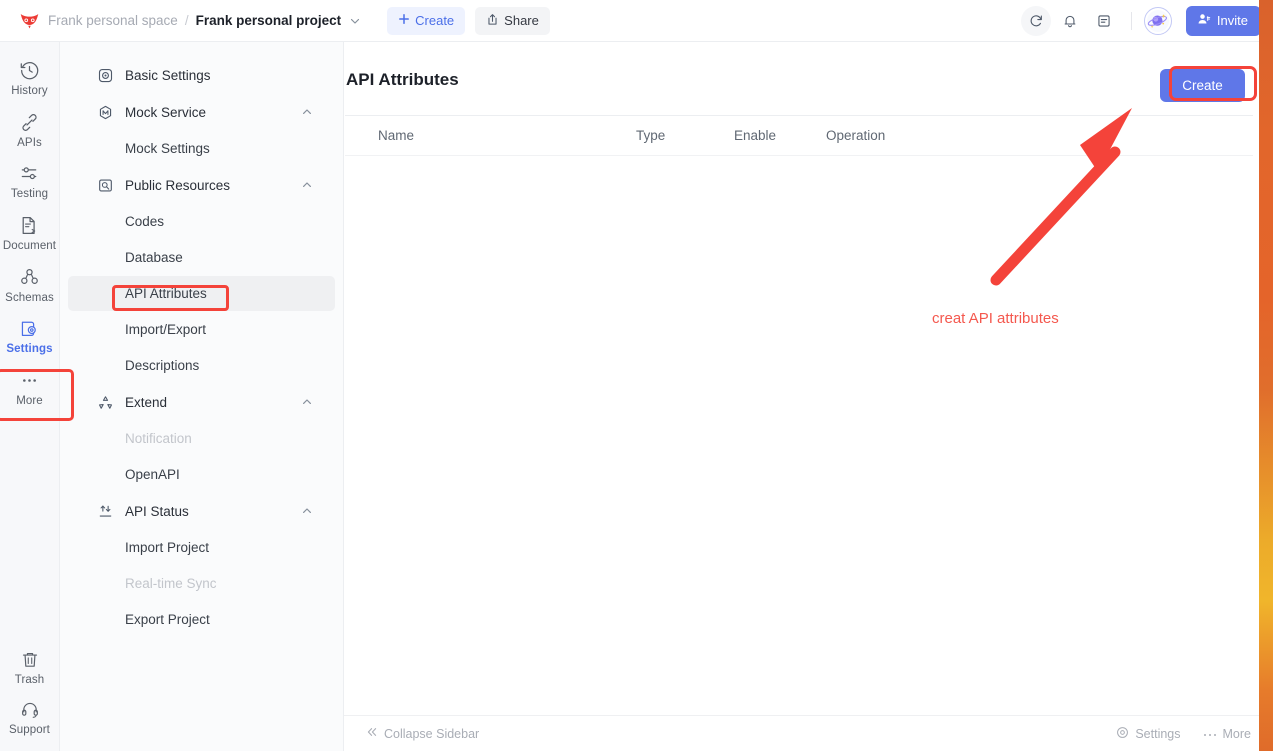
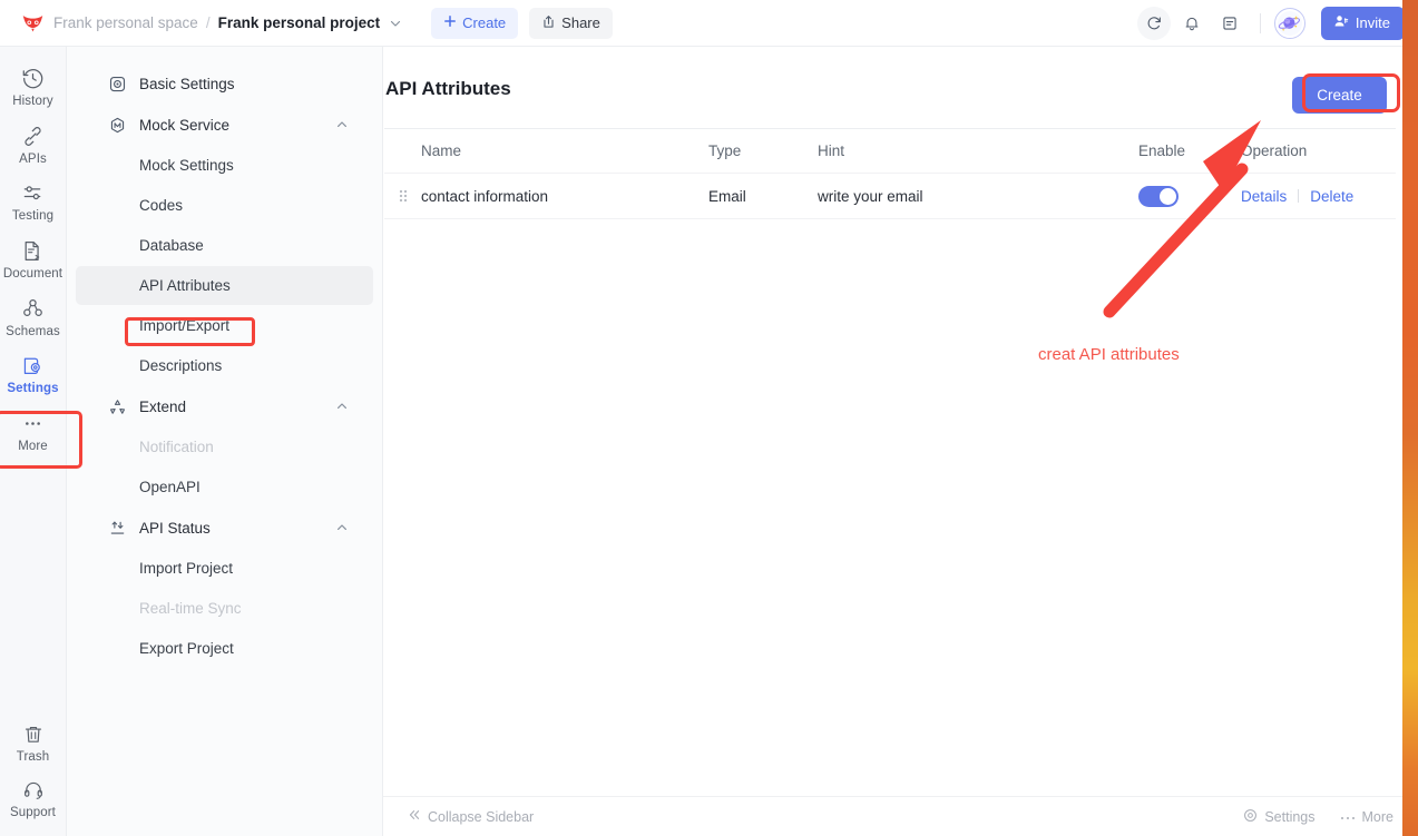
  Frank personal space
  /
  Frank personal project
  Create
  Share
  Invite
  History
  APIs
  Testing
  Document
  Schemas
  Settings
  More
  Trash
  Support
  Basic Settings
  Mock Service
  Mock Settings
- Public Resources
  Codes
  Database
  API Attributes
  Import/Export
  Descriptions
  Extend
  Notification
  OpenAPI
  API Status
  Import Project
  Real-time Sync
  Export Project
  API Attributes
  Create
  Name
  Type
+ Hint
  Enable
  Operation
+ contact information
+ Email
+ write your email
+ Details
+ Delete
  Collapse Sidebar
  Settings
  More
  creat API attributes
